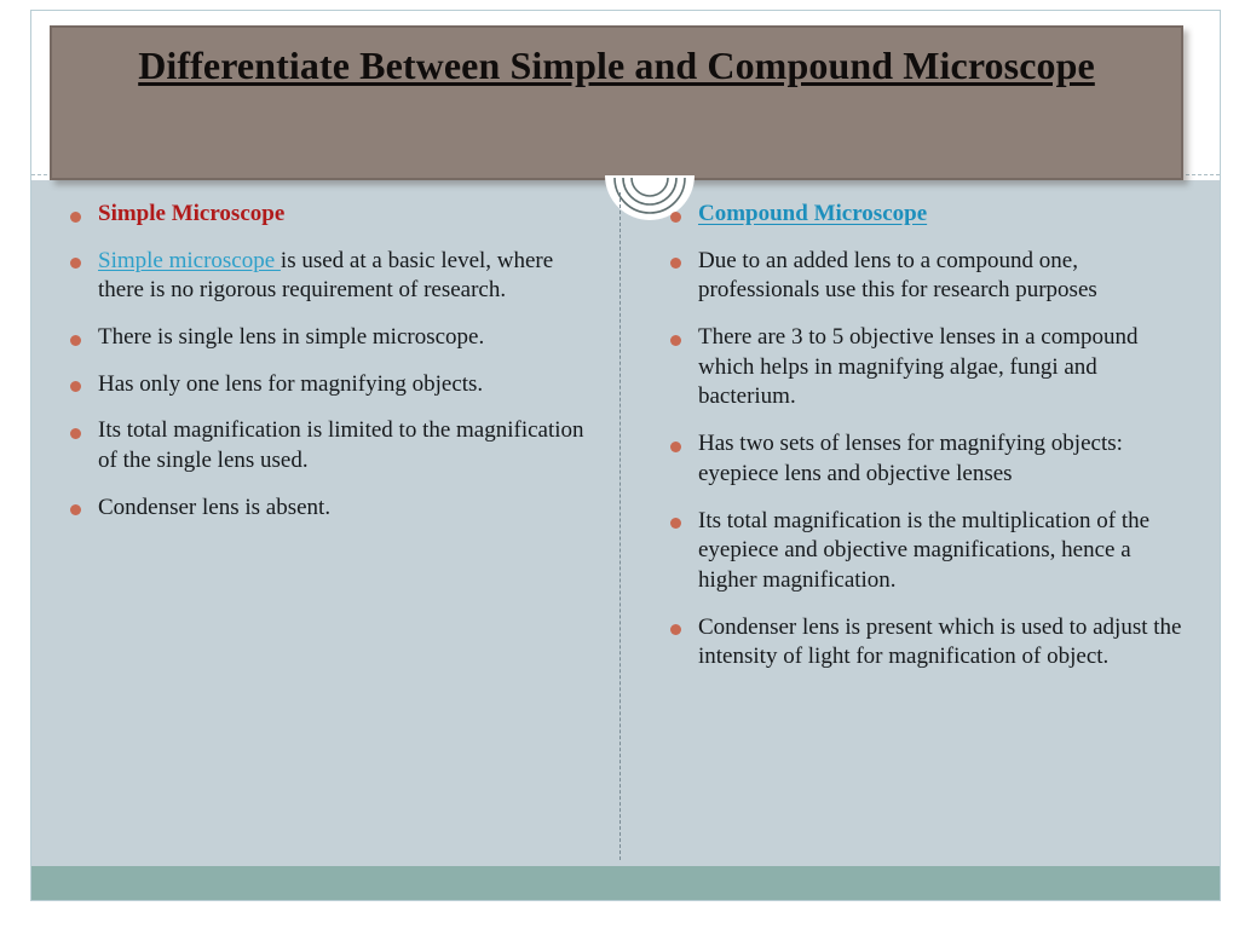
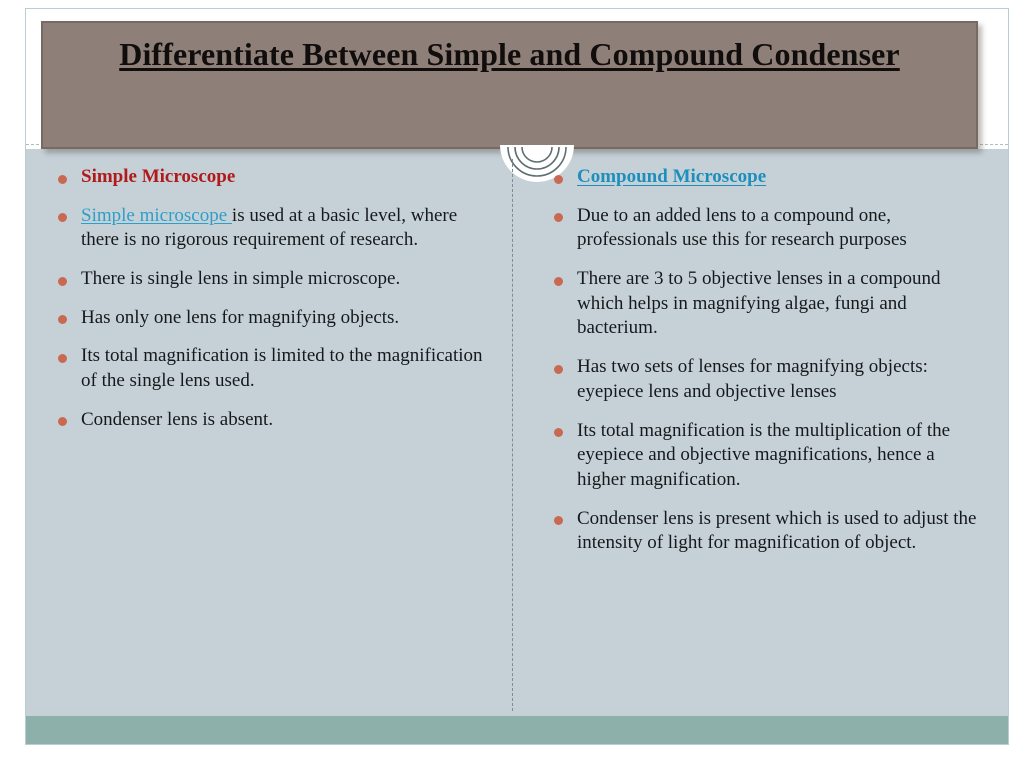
- Differentiate Between Simple and Compound Microscope
+ Differentiate Between Simple and Compound Condenser
  Simple Microscope
  Simple microscope is used at a basic level, where there is no rigorous requirement of research.
  There is single lens in simple microscope.
  Has only one lens for magnifying objects.
  Its total magnification is limited to the magnification of the single lens used.
  Condenser lens is absent.
  Compound Microscope
  Due to an added lens to a compound one, professionals use this for research purposes
  There are 3 to 5 objective lenses in a compound which helps in magnifying algae, fungi and bacterium.
  Has two sets of lenses for magnifying objects: eyepiece lens and objective lenses
  Its total magnification is the multiplication of the eyepiece and objective magnifications, hence a higher magnification.
  Condenser lens is present which is used to adjust the intensity of light for magnification of object.
